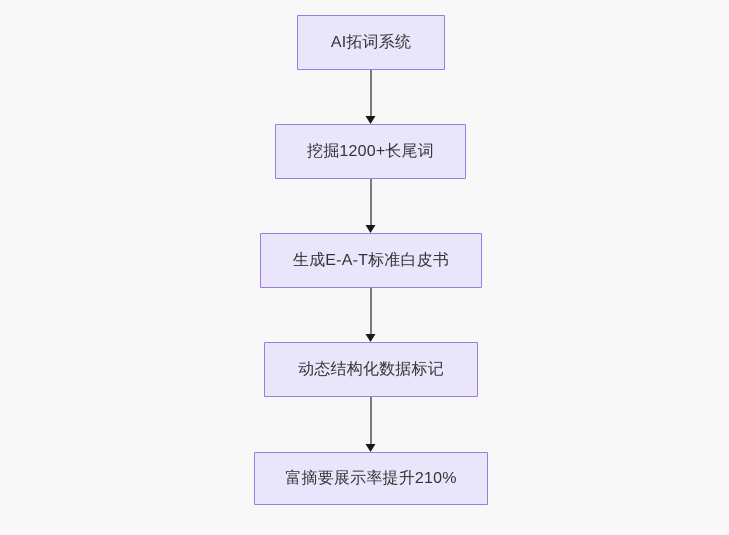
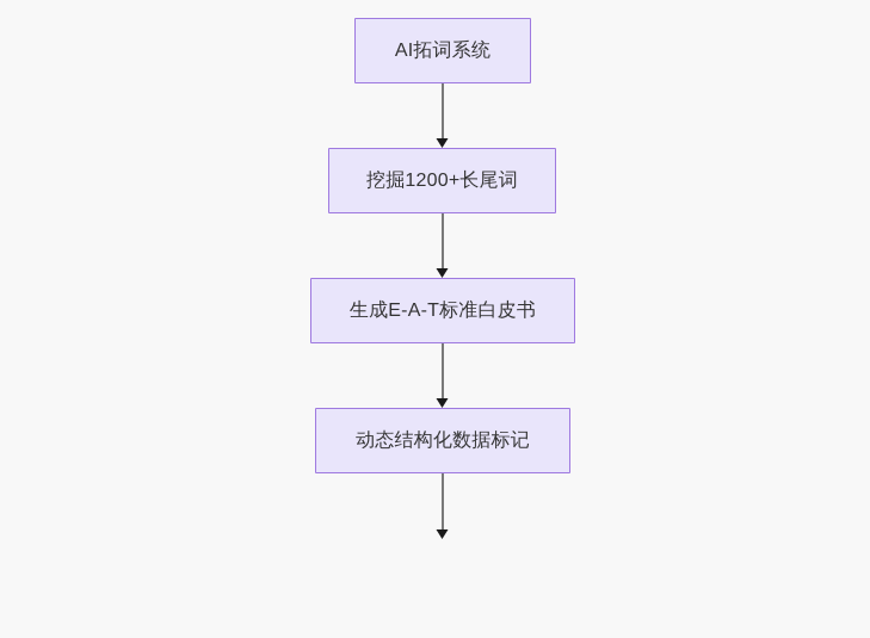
  AI拓词系统
  挖掘1200+长尾词
  生成E-A-T标准白皮书
  动态结构化数据标记
- 富摘要展示率提升210%
